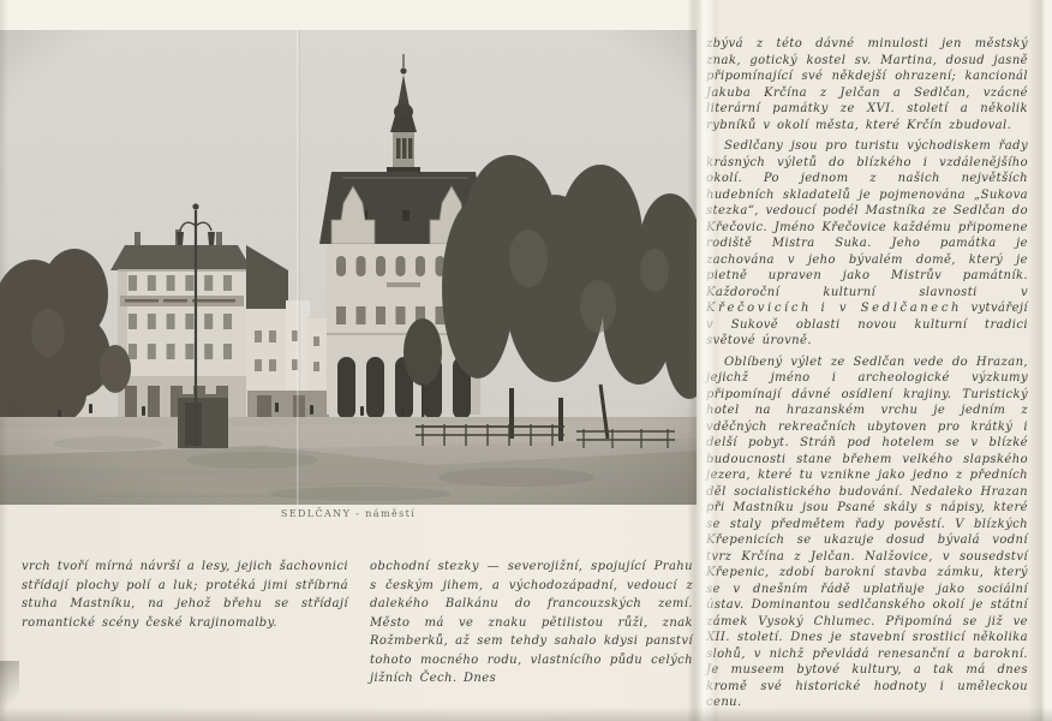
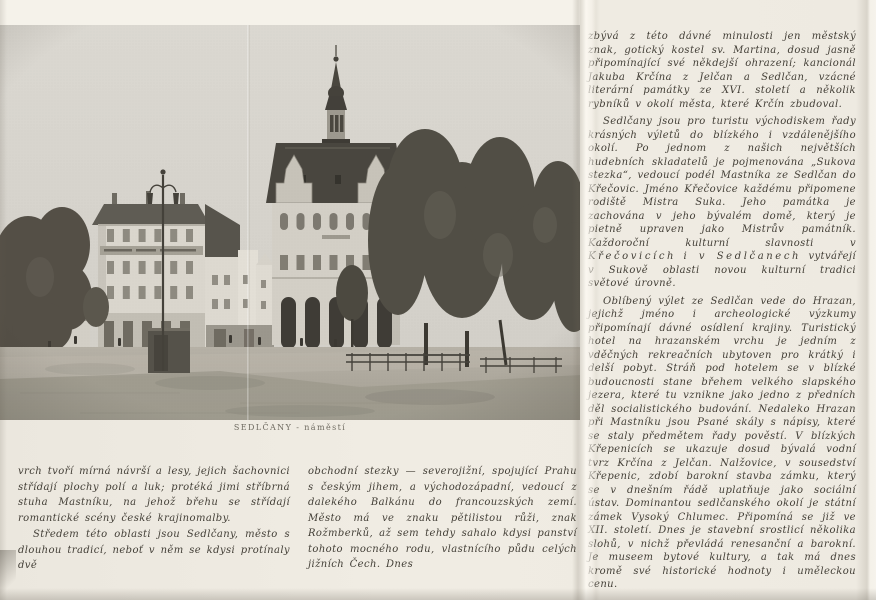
  SEDLČANY - náměstí
  vrch tvoří mírná návrší a lesy, jejich šachovnici střídají plochy polí a luk; protéká jimi stříbrná stuha Mastníku, na jehož břehu se střídají romantické scény české krajinomalby.
+ Středem této oblasti jsou Sedlčany, město s dlouhou tradicí, neboť v něm se kdysi protínaly dvě
  obchodní stezky — severojižní, spojující Prah s českým jihem, a východozápadní, vedoucí dalekého Balkánu do francouzských zem Město má ve znaku pětilistou růži, zna Rožmberků, až sem tehdy sahalo kdysi panstv tohoto mocného rodu, vlastnícího půdu celýc jižních Čech. Dnes
  ývá z této dávné minulosti jen městský ak, gotický kostel sv. Martina, dosud jasně ipomínající své někdejší ohrazení; kancioná kuba Krčína z Jelčan a Sedlčan, vzácné erární památky ze XVI. století a několik bníků v okolí města, které Krčín zbudoval.
  Sedlčany jsou pro turistu východiskem řady ásných výletů do blízkého i vzdálenějšího olí. Po jednom z našich největších debních skladatelů je pojmenována „Sukova ezka“, vedoucí podél Mastníka ze Sedlčan do ečovic. Jméno Křečovice každému připomene diště Mistra Suka. Jeho památka je chována v jeho bývalém domě, který je etně upraven jako Mistrův památník ždoroční kulturní slavnosti v řečovicích i v Sedlčanech vytvářej Sukově oblasti novou kulturní tradic ětové úrovně.
  Oblíbený výlet ze Sedlčan vede do Hrazan ichž jméno i archeologické výzkumy ipomínají dávné osídlení krajiny. Turistický tel na hrazanském vrchu je jedním ěčných rekreačních ubytoven pro krátký lší pobyt. Stráň pod hotelem se v blízké doucnosti stane břehem velkého slapského zera, které tu vznikne jako jedno z předních l socialistického budování. Nedaleko Hrazan i Mastníku jsou Psané skály s nápisy, které staly předmětem řady pověstí. V blízkých epenicích se ukazuje dosud bývalá vodn rz Krčína z Jelčan. Nalžovice, v sousedstv epenic, zdobí barokní stavba zámku, který v dnešním řádě uplatňuje jako sociáln tav. Dominantou sedlčanského okolí je státn mek Vysoký Chlumec. Připomíná se již ve I. století. Dnes je stavební srostlicí několika ohů, v nichž převládá renesanční a barokní museem bytové kultury, a tak má dne omě své historické hodnoty i uměleckou nu.
